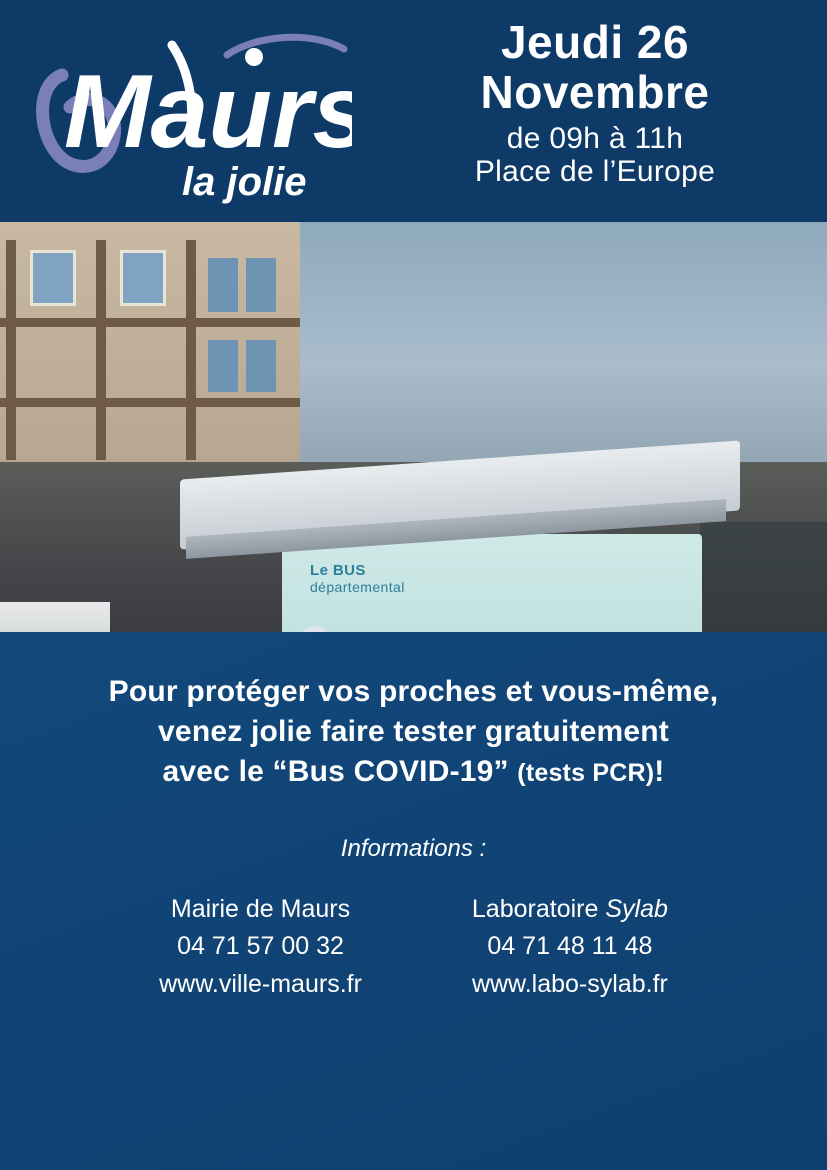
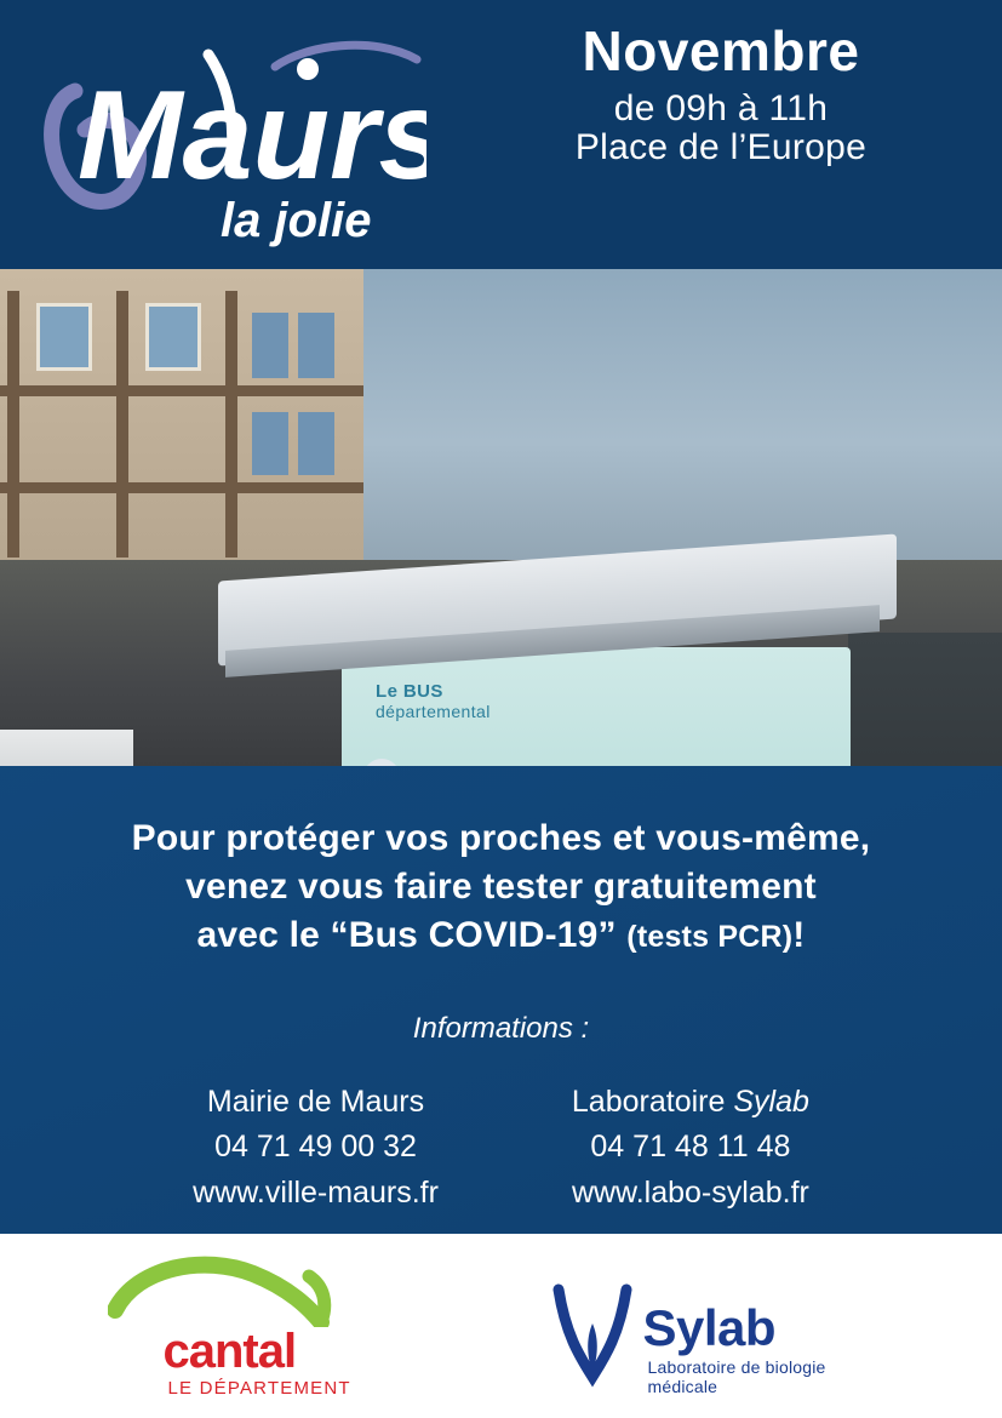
  Maurs
  la jolie
- Jeudi 26
  Novembre
  de 09h à 11h
  Place de l’Europe
  Le BUS
  départemental
  Pour protéger vos proches et vous-même,
- venez jolie faire tester gratuitement
+ venez vous faire tester gratuitement
  avec le “Bus COVID-19” (tests PCR)!
  Informations :
  Mairie de Maurs
- 04 71 57 00 32
+ 04 71 49 00 32
  www.ville-maurs.fr
  Laboratoire Sylab
  04 71 48 11 48
  www.labo-sylab.fr
+ cantal
+ LE DÉPARTEMENT
+ Sylab
+ Laboratoire de biologie médicale
